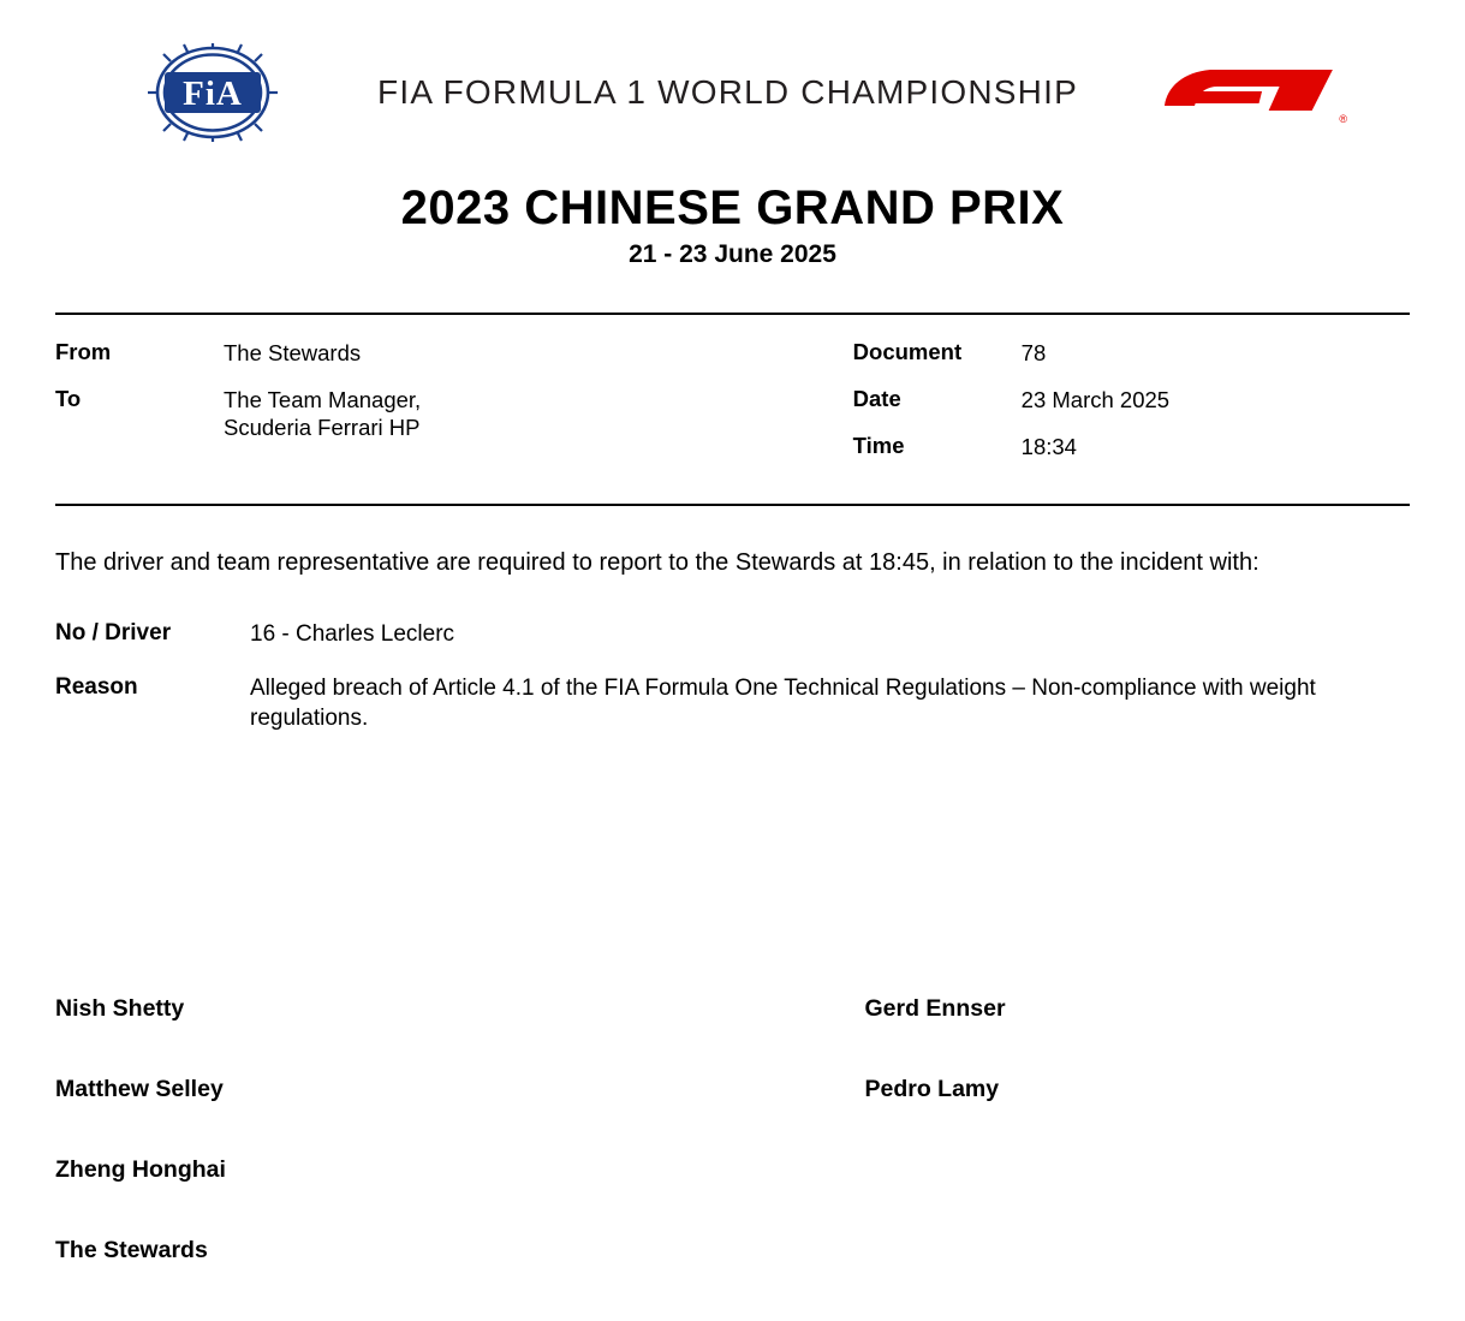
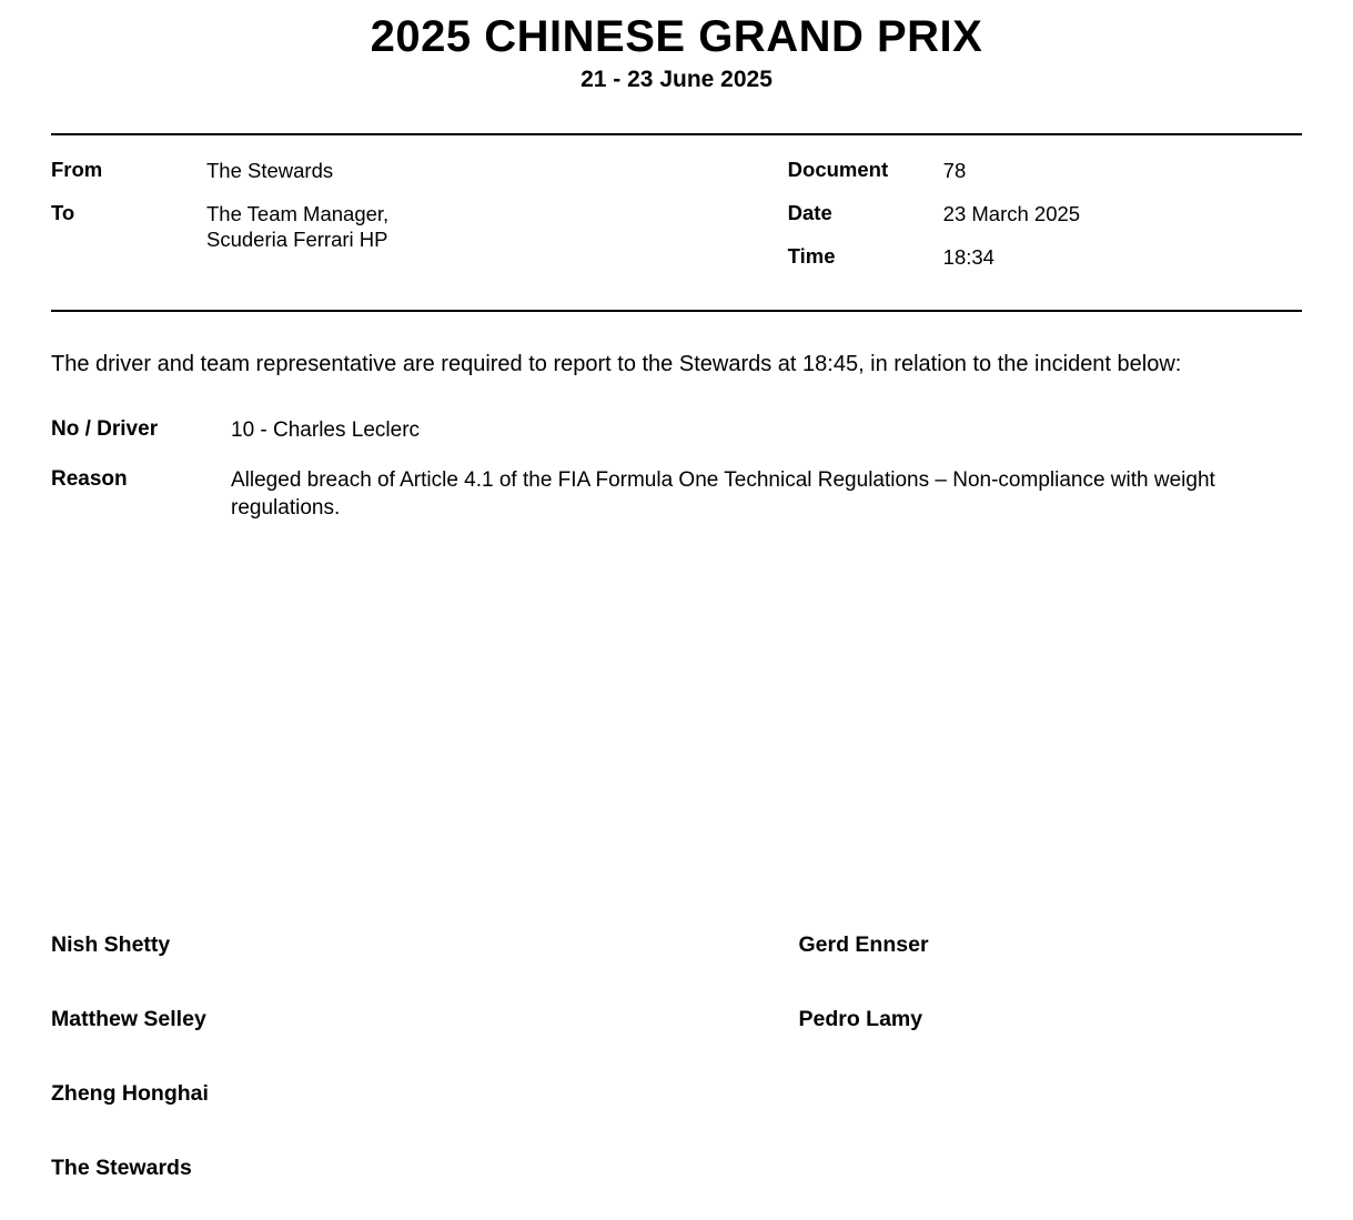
- FiA
- FIA FORMULA 1 WORLD CHAMPIONSHIP
- ®
- 2023 CHINESE GRAND PRIX
+ 2025 CHINESE GRAND PRIX
  21 - 23 June 2025
  From
  The Stewards
  To
  The Team Manager,
  Scuderia Ferrari HP
  Document
  78
  Date
  23 March 2025
  Time
  18:34
- The driver and team representative are required to report to the Stewards at 18:45, in relation to the incident with:
+ The driver and team representative are required to report to the Stewards at 18:45, in relation to the incident below:
  No / Driver
- 16 - Charles Leclerc
+ 10 - Charles Leclerc
  Reason
  Alleged breach of Article 4.1 of the FIA Formula One Technical Regulations – Non-compliance with weight regulations.
  Nish Shetty
  Gerd Ennser
  Matthew Selley
  Pedro Lamy
  Zheng Honghai
  The Stewards
